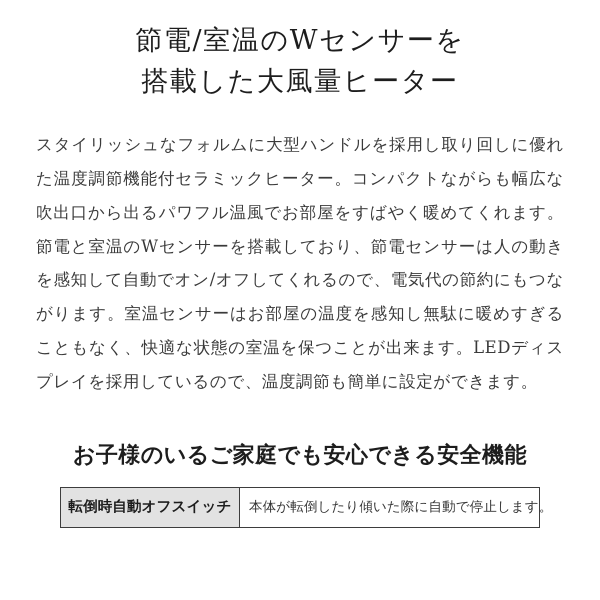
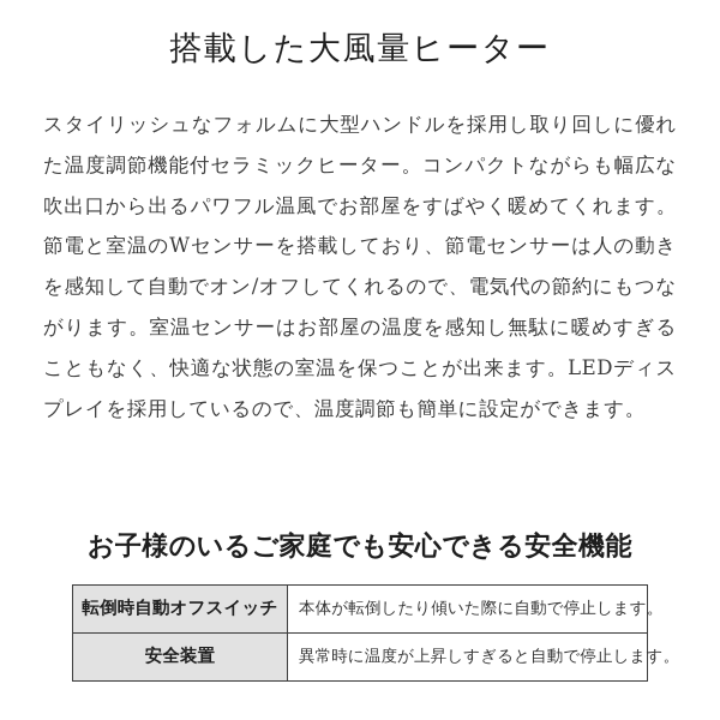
- 節電/室温のWセンサーを
  搭載した大風量ヒーター
  スタイリッシュなフォルムに大型ハンドルを採用し取り回しに優れた温度調節機能付セラミックヒーター。コンパクトながらも幅広な吹出口から出るパワフル温風でお部屋をすばやく暖めてくれます。節電と室温のWセンサーを搭載しており、節電センサーは人の動きを感知して自動でオン/オフしてくれるので、電気代の節約にもつながります。室温センサーはお部屋の温度を感知し無駄に暖めすぎることもなく、快適な状態の室温を保つことが出来ます。LEDディスプレイを採用しているので、温度調節も簡単に設定ができます。
  お子様のいるご家庭でも安心できる安全機能
  転倒時自動オフスイッチ	本体が転倒したり傾いた際に自動で停止します。
+ 安全装置	異常時に温度が上昇しすぎると自動で停止します。
